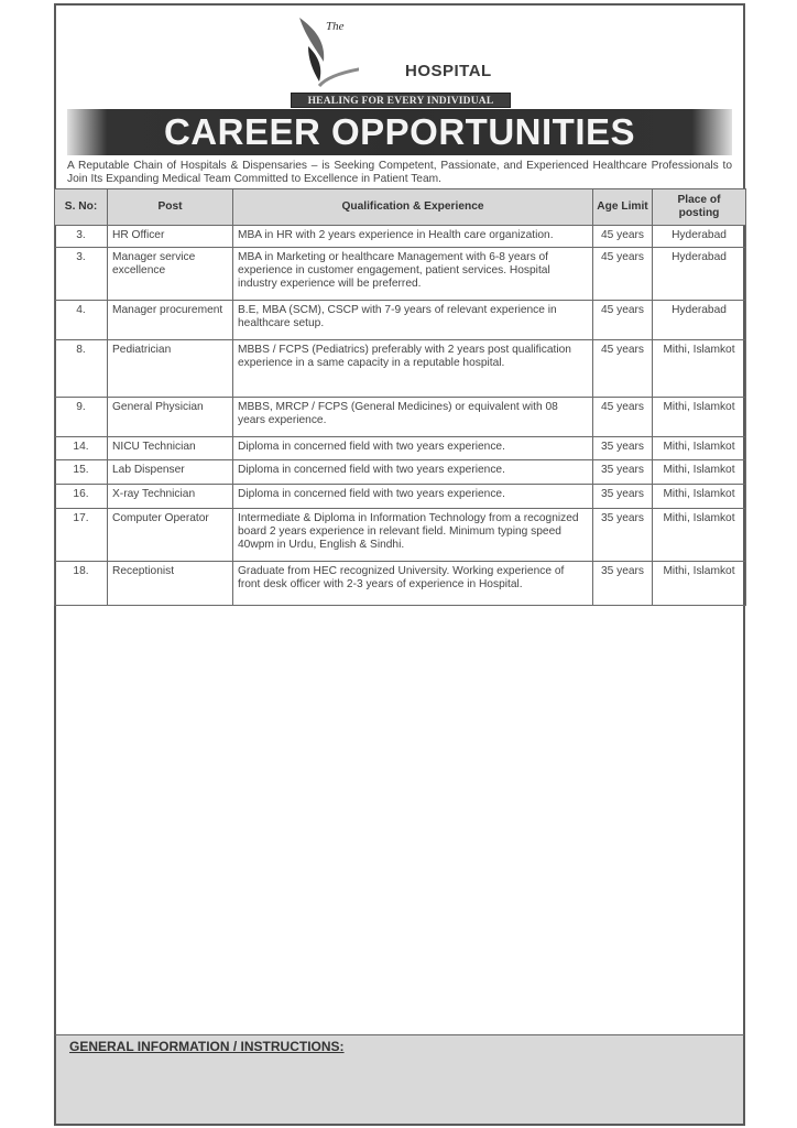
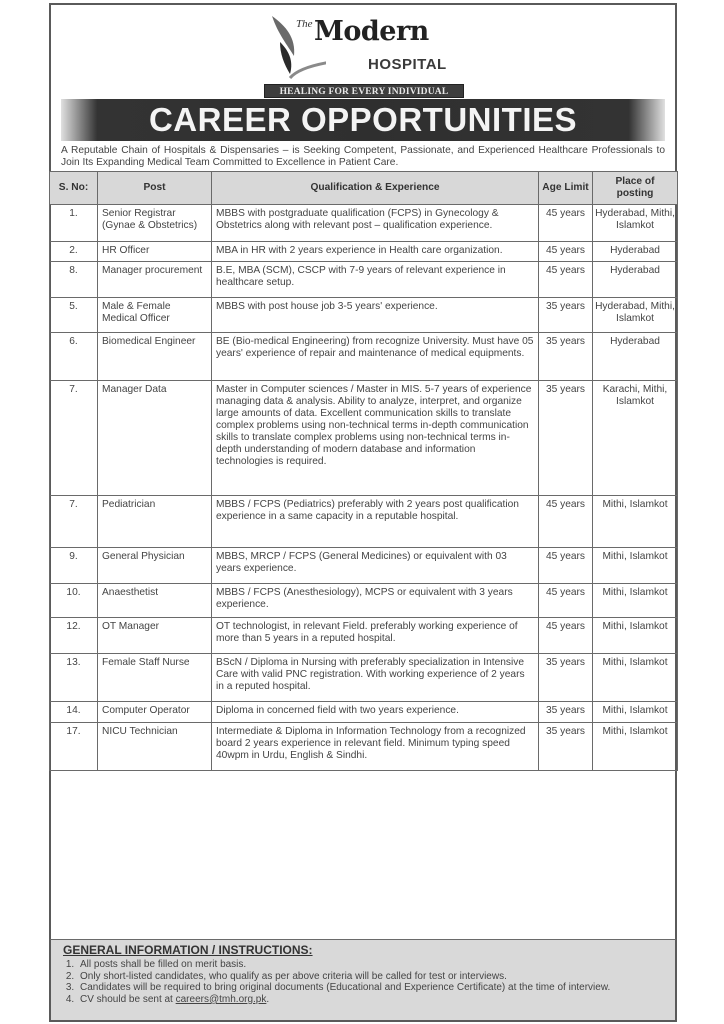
  The
+ Modern
  HOSPITAL
  HEALING FOR EVERY INDIVIDUAL
  CAREER OPPORTUNITIES
- A Reputable Chain of Hospitals & Dispensaries – is Seeking Competent, Passionate, and Experienced Healthcare Professionals to Join Its Expanding Medical Team Committed to Excellence in Patient Team.
+ A Reputable Chain of Hospitals & Dispensaries – is Seeking Competent, Passionate, and Experienced Healthcare Professionals to Join Its Expanding Medical Team Committed to Excellence in Patient Care.
  S. No:	Post	Qualification & Experience	Age Limit	Place of posting
+ 1.	Senior Registrar (Gynae & Obstetrics)	MBBS with postgraduate qualification (FCPS) in Gynecology & Obstetrics along with relevant post – qualification experience.	45 years	Hyderabad, Mithi, Islamkot
- 3.	HR Officer	MBA in HR with 2 years experience in Health care organization.	45 years	Hyderabad
+ 2.	HR Officer	MBA in HR with 2 years experience in Health care organization.	45 years	Hyderabad
- 3.	Manager service excellence	MBA in Marketing or healthcare Management with 6-8 years of experience in customer engagement, patient services. Hospital industry experience will be preferred.	45 years	Hyderabad
- 4.	Manager procurement	B.E, MBA (SCM), CSCP with 7-9 years of relevant experience in healthcare setup.	45 years	Hyderabad
+ 8.	Manager procurement	B.E, MBA (SCM), CSCP with 7-9 years of relevant experience in healthcare setup.	45 years	Hyderabad
+ 5.	Male & Female Medical Officer	MBBS with post house job 3-5 years' experience.	35 years	Hyderabad, Mithi, Islamkot
+ 6.	Biomedical Engineer	BE (Bio-medical Engineering) from recognize University. Must have 05 years' experience of repair and maintenance of medical equipments.	35 years	Hyderabad
+ 7.	Manager Data	Master in Computer sciences / Master in MIS. 5-7 years of experience managing data & analysis. Ability to analyze, interpret, and organize large amounts of data. Excellent communication skills to translate complex problems using non-technical terms in-depth communication skills to translate complex problems using non-technical terms in-depth understanding of modern database and information technologies is required.	35 years	Karachi, Mithi, Islamkot
- 8.	Pediatrician	MBBS / FCPS (Pediatrics) preferably with 2 years post qualification experience in a same capacity in a reputable hospital.	45 years	Mithi, Islamkot
+ 7.	Pediatrician	MBBS / FCPS (Pediatrics) preferably with 2 years post qualification experience in a same capacity in a reputable hospital.	45 years	Mithi, Islamkot
- 9.	General Physician	MBBS, MRCP / FCPS (General Medicines) or equivalent with 08 years experience.	45 years	Mithi, Islamkot
+ 9.	General Physician	MBBS, MRCP / FCPS (General Medicines) or equivalent with 03 years experience.	45 years	Mithi, Islamkot
+ 10.	Anaesthetist	MBBS / FCPS (Anesthesiology), MCPS or equivalent with 3 years experience.	45 years	Mithi, Islamkot
+ 12.	OT Manager	OT technologist, in relevant Field. preferably working experience of more than 5 years in a reputed hospital.	45 years	Mithi, Islamkot
+ 13.	Female Staff Nurse	BScN / Diploma in Nursing with preferably specialization in Intensive Care with valid PNC registration. With working experience of 2 years in a reputed hospital.	35 years	Mithi, Islamkot
- 14.	NICU Technician	Diploma in concerned field with two years experience.	35 years	Mithi, Islamkot
+ 14.	Computer Operator	Diploma in concerned field with two years experience.	35 years	Mithi, Islamkot
- 15.	Lab Dispenser	Diploma in concerned field with two years experience.	35 years	Mithi, Islamkot
- 16.	X-ray Technician	Diploma in concerned field with two years experience.	35 years	Mithi, Islamkot
- 17.	Computer Operator	Intermediate & Diploma in Information Technology from a recognized board 2 years experience in relevant field. Minimum typing speed 40wpm in Urdu, English & Sindhi.	35 years	Mithi, Islamkot
+ 17.	NICU Technician	Intermediate & Diploma in Information Technology from a recognized board 2 years experience in relevant field. Minimum typing speed 40wpm in Urdu, English & Sindhi.	35 years	Mithi, Islamkot
- 18.	Receptionist	Graduate from HEC recognized University. Working experience of front desk officer with 2-3 years of experience in Hospital.	35 years	Mithi, Islamkot
  GENERAL INFORMATION / INSTRUCTIONS:
+ All posts shall be filled on merit basis.
+ Only short-listed candidates, who qualify as per above criteria will be called for test or interviews.
+ Candidates will be required to bring original documents (Educational and Experience Certificate) at the time of interview.
+ CV should be sent at careers@tmh.org.pk.
